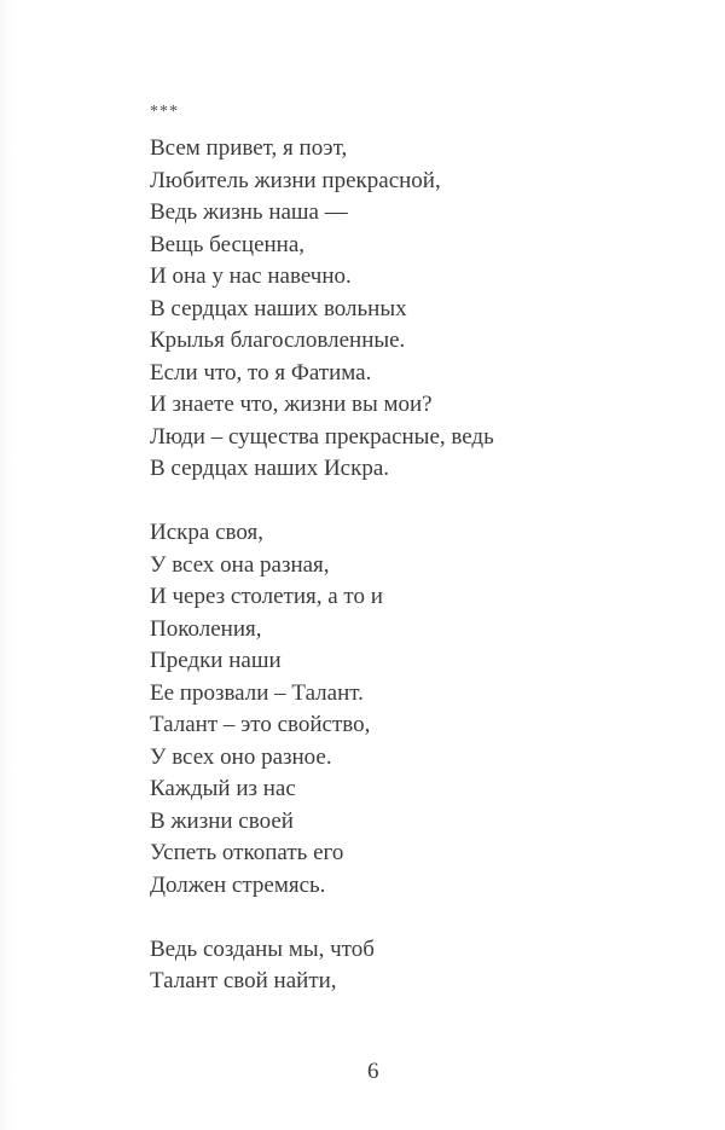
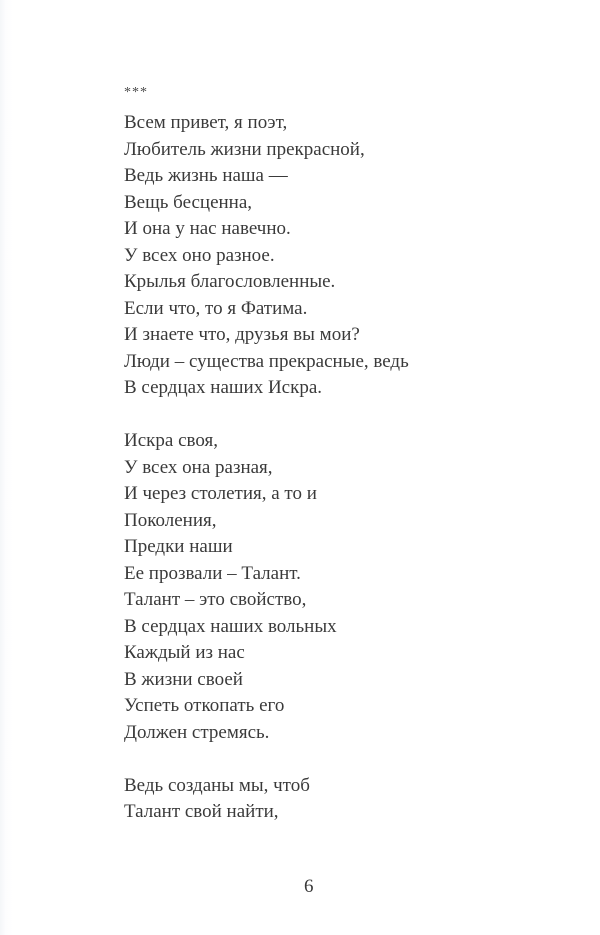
  ***
  Всем привет, я поэт,
  Любитель жизни прекрасной,
  Ведь жизнь наша —
  Вещь бесценна,
  И она у нас навечно.
- В сердцах наших вольных
+ У всех оно разное.
  Крылья благословленные.
  Если что, то я Фатима.
- И знаете что, жизни вы мои?
+ И знаете что, друзья вы мои?
  Люди – существа прекрасные, ведь
  В сердцах наших Искра.
  Искра своя,
  У всех она разная,
  И через столетия, а то и
  Поколения,
  Предки наши
  Ее прозвали – Талант.
  Талант – это свойство,
- У всех оно разное.
+ В сердцах наших вольных
  Каждый из нас
  В жизни своей
  Успеть откопать его
  Должен стремясь.
  Ведь созданы мы, чтоб
  Талант свой найти,
  6
